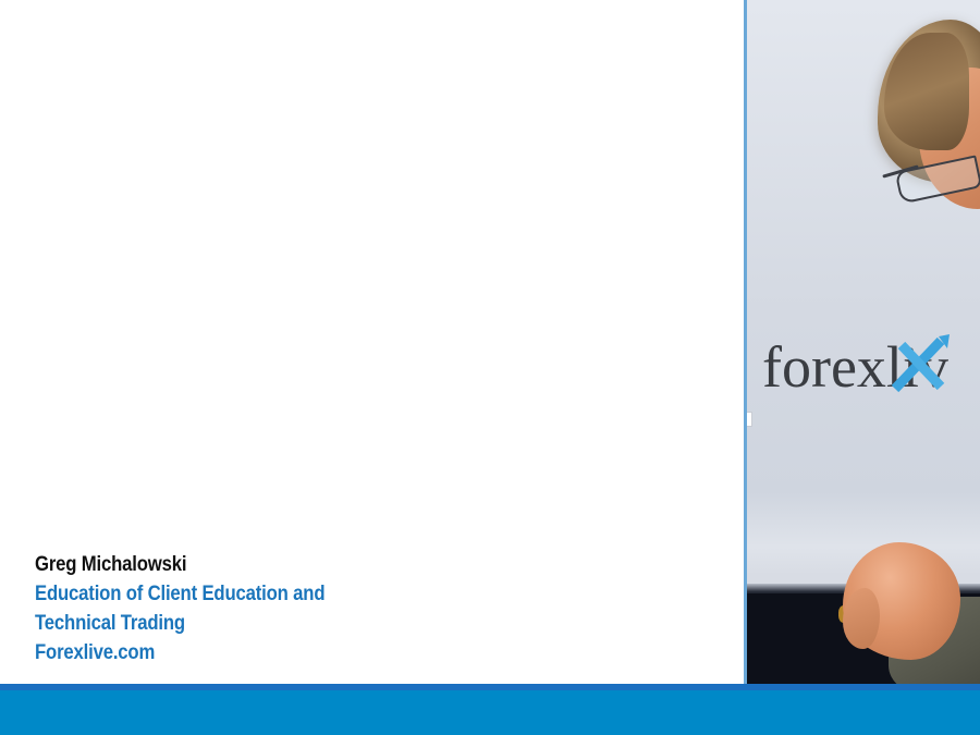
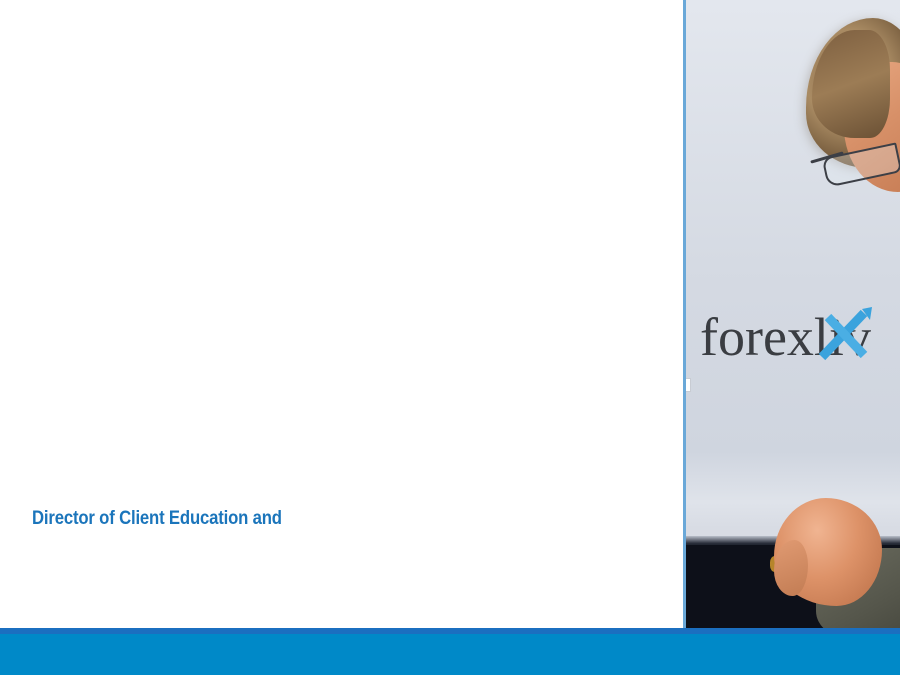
- Greg Michalowski
- Education of Client Education and
+ Director of Client Education and
- Technical Trading
- Forexlive.com
  forexlv
